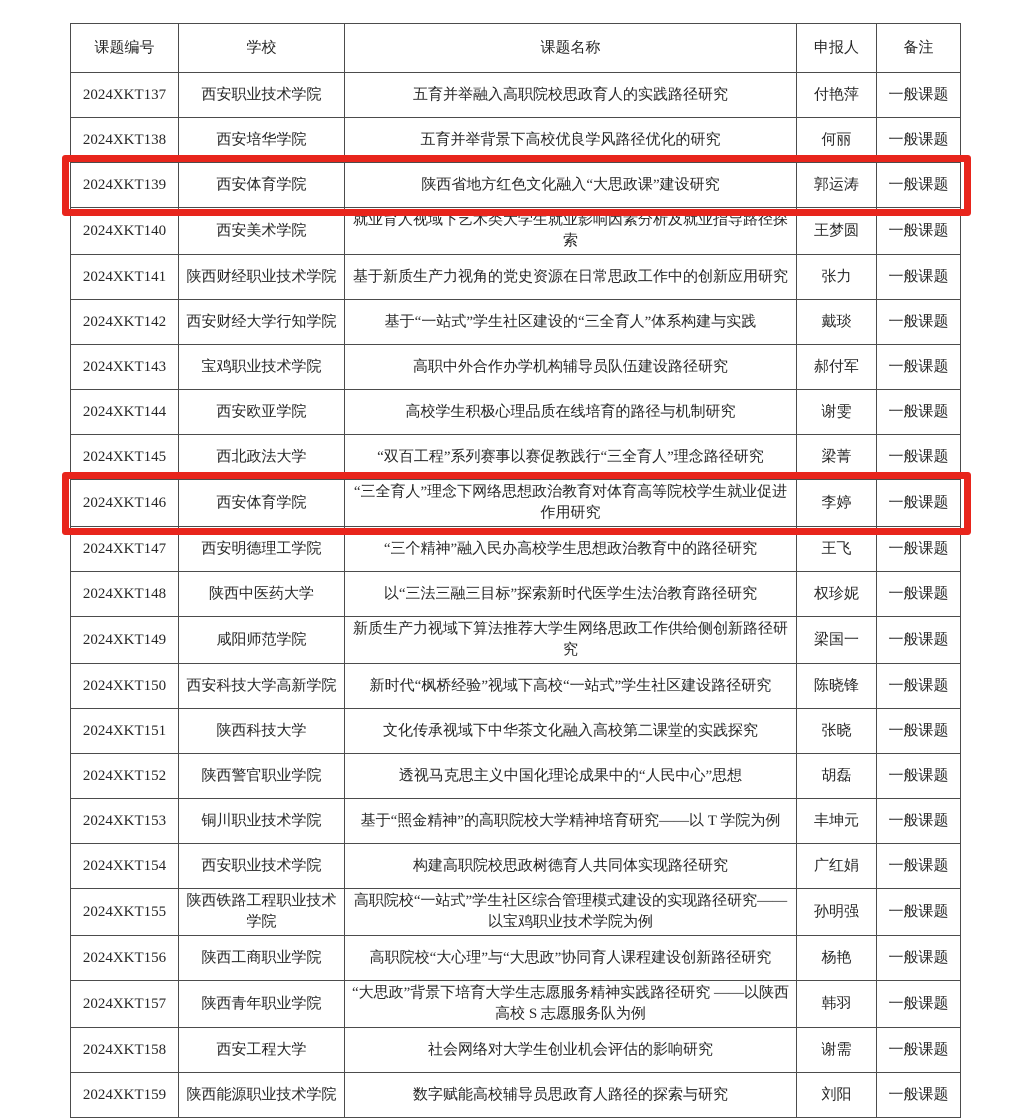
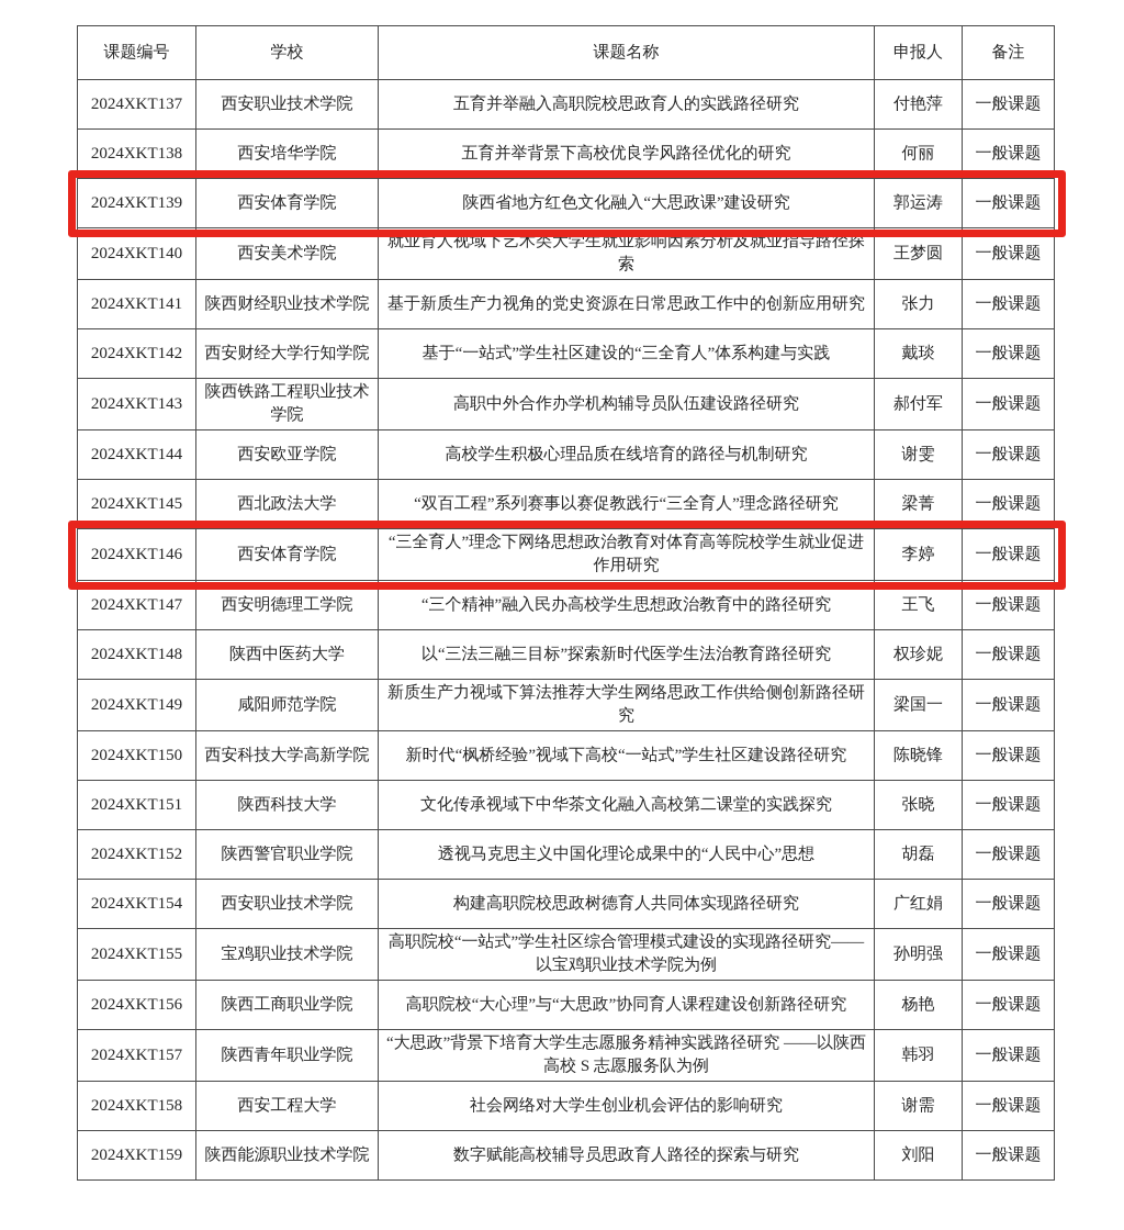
  课题编号	学校	课题名称	申报人	备注
  2024XKT137	西安职业技术学院	五育并举融入高职院校思政育人的实践路径研究	付艳萍	一般课题
  2024XKT138	西安培华学院	五育并举背景下高校优良学风路径优化的研究	何丽	一般课题
  2024XKT139	西安体育学院	陕西省地方红色文化融入“大思政课”建设研究	郭运涛	一般课题
  2024XKT140	西安美术学院	就业育人视域下艺术类大学生就业影响因素分析及就业指导路径探索	王梦圆	一般课题
  2024XKT141	陕西财经职业技术学院	基于新质生产力视角的党史资源在日常思政工作中的创新应用研究	张力	一般课题
  2024XKT142	西安财经大学行知学院	基于“一站式”学生社区建设的“三全育人”体系构建与实践	戴琰	一般课题
- 2024XKT143	宝鸡职业技术学院	高职中外合作办学机构辅导员队伍建设路径研究	郝付军	一般课题
+ 2024XKT143	陕西铁路工程职业技术学院	高职中外合作办学机构辅导员队伍建设路径研究	郝付军	一般课题
  2024XKT144	西安欧亚学院	高校学生积极心理品质在线培育的路径与机制研究	谢雯	一般课题
  2024XKT145	西北政法大学	“双百工程”系列赛事以赛促教践行“三全育人”理念路径研究	梁菁	一般课题
  2024XKT146	西安体育学院	“三全育人”理念下网络思想政治教育对体育高等院校学生就业促进作用研究	李婷	一般课题
  2024XKT147	西安明德理工学院	“三个精神”融入民办高校学生思想政治教育中的路径研究	王飞	一般课题
  2024XKT148	陕西中医药大学	以“三法三融三目标”探索新时代医学生法治教育路径研究	权珍妮	一般课题
  2024XKT149	咸阳师范学院	新质生产力视域下算法推荐大学生网络思政工作供给侧创新路径研究	梁国一	一般课题
  2024XKT150	西安科技大学高新学院	新时代“枫桥经验”视域下高校“一站式”学生社区建设路径研究	陈晓锋	一般课题
  2024XKT151	陕西科技大学	文化传承视域下中华茶文化融入高校第二课堂的实践探究	张晓	一般课题
  2024XKT152	陕西警官职业学院	透视马克思主义中国化理论成果中的“人民中心”思想	胡磊	一般课题
- 2024XKT153	铜川职业技术学院	基于“照金精神”的高职院校大学精神培育研究——以 T 学院为例	丰坤元	一般课题
  2024XKT154	西安职业技术学院	构建高职院校思政树德育人共同体实现路径研究	广红娟	一般课题
- 2024XKT155	陕西铁路工程职业技术学院	高职院校“一站式”学生社区综合管理模式建设的实现路径研究——以宝鸡职业技术学院为例	孙明强	一般课题
+ 2024XKT155	宝鸡职业技术学院	高职院校“一站式”学生社区综合管理模式建设的实现路径研究——以宝鸡职业技术学院为例	孙明强	一般课题
  2024XKT156	陕西工商职业学院	高职院校“大心理”与“大思政”协同育人课程建设创新路径研究	杨艳	一般课题
  2024XKT157	陕西青年职业学院	“大思政”背景下培育大学生志愿服务精神实践路径研究 ——以陕西高校 S 志愿服务队为例	韩羽	一般课题
  2024XKT158	西安工程大学	社会网络对大学生创业机会评估的影响研究	谢需	一般课题
  2024XKT159	陕西能源职业技术学院	数字赋能高校辅导员思政育人路径的探索与研究	刘阳	一般课题
